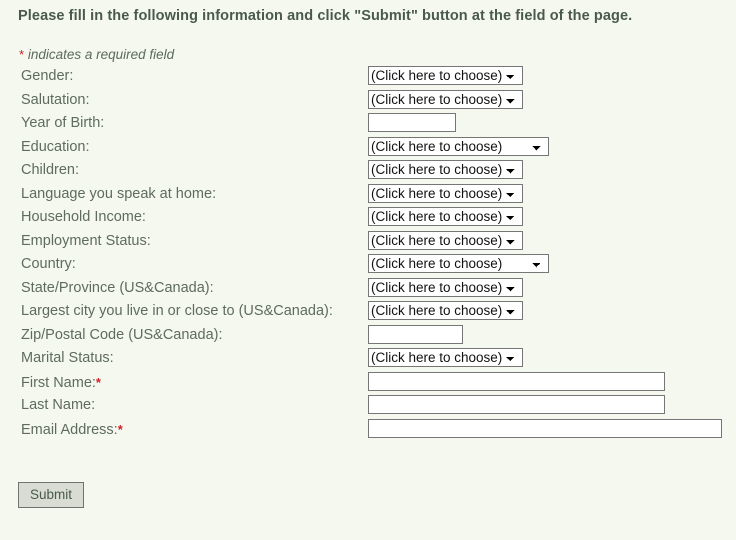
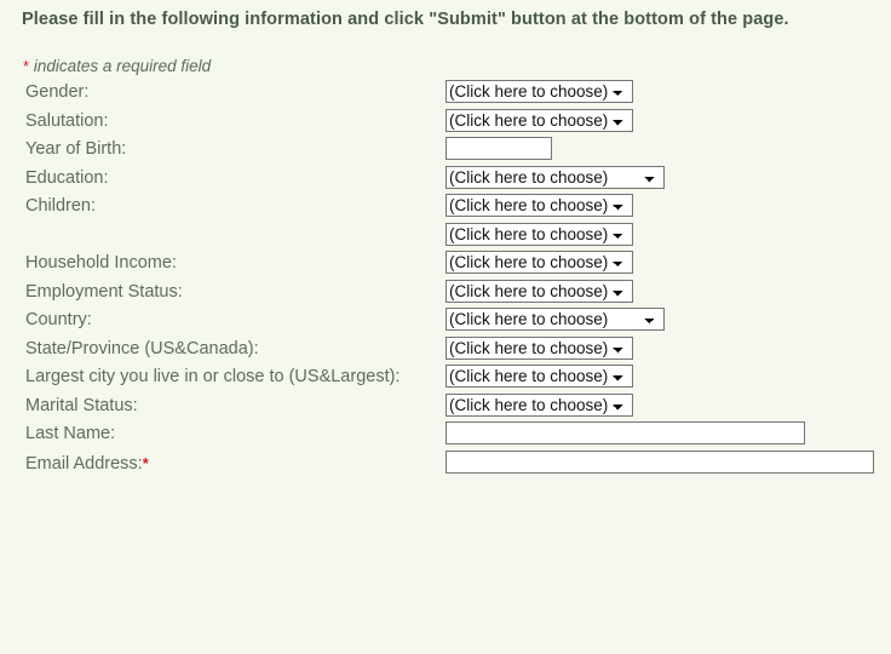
- Please fill in the following information and click "Submit" button at the field of the page.
+ Please fill in the following information and click "Submit" button at the bottom of the page.
  * indicates a required field
  Gender:
  (Click here to choose)
  Salutation:
  (Click here to choose)
  Year of Birth:
  Education:
  (Click here to choose)
  Children:
  (Click here to choose)
- Language you speak at home:
  (Click here to choose)
  Household Income:
  (Click here to choose)
  Employment Status:
  (Click here to choose)
  Country:
  (Click here to choose)
  State/Province (US&Canada):
  (Click here to choose)
- Largest city you live in or close to (US&Canada):
+ Largest city you live in or close to (US&Largest):
  (Click here to choose)
- Zip/Postal Code (US&Canada):
  Marital Status:
  (Click here to choose)
- First Name:*
  Last Name:
  Email Address:*
- Submit
